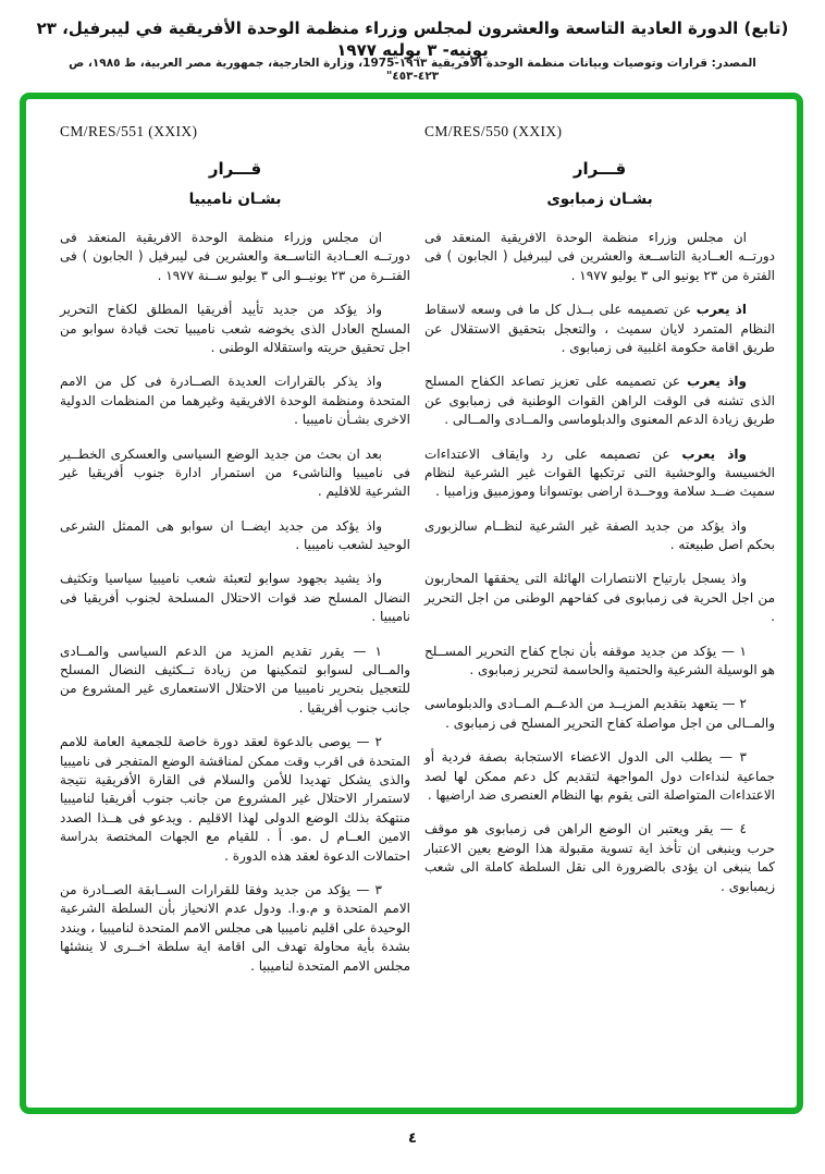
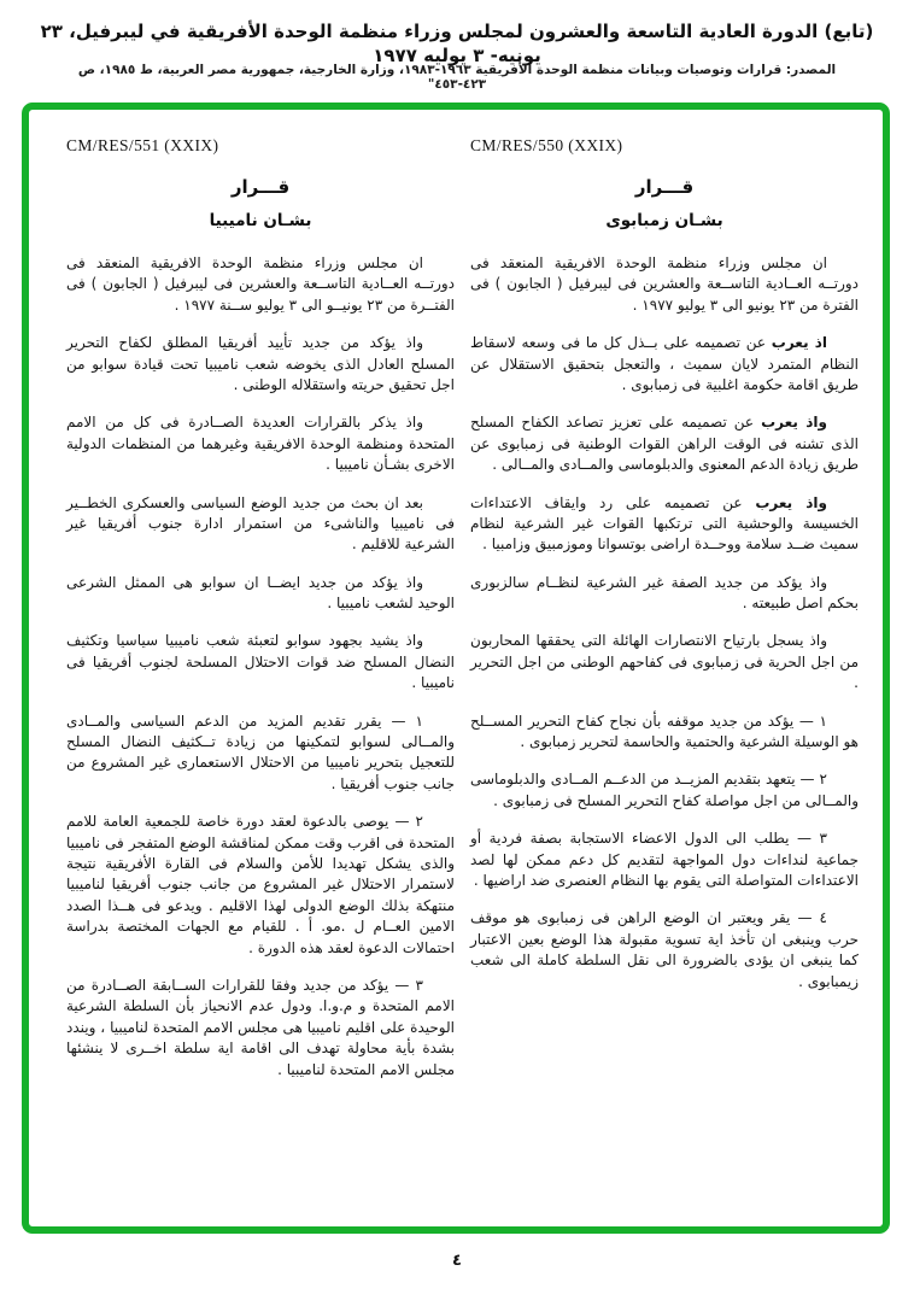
  (تابع) الدورة العادية التاسعة والعشرون لمجلس وزراء منظمة الوحدة الأفريقية في ليبرفيل، ٢٣ يونيه- ٣ يوليه ١٩٧٧
- المصدر: قرارات وتوصيات وبيانات منظمة الوحدة الأفريقية ١٩٦٣-1975، وزارة الخارجية، جمهورية مصر العربية، ط ١٩٨٥، ص ٤٢٣-٤٥٣"
+ المصدر: قرارات وتوصيات وبيانات منظمة الوحدة الأفريقية ١٩٦٣-١٩٨٣، وزارة الخارجية، جمهورية مصر العربية، ط ١٩٨٥، ص ٤٢٣-٤٥٣"
  CM/RES/550 (XXIX)
  قـــرار
  بشـان زمبابوى
  ان مجلس وزراء منظمة الوحدة الافريقية المنعقد فى دورتــه العــادية التاســعة والعشرين فى ليبرفيل ( الجابون ) فى الفترة من ٢٣ يونيو الى ٣ يوليو ١٩٧٧ .
  اذ يعرب عن تصميمه على بــذل كل ما فى وسعه لاسقاط النظام المتمرد لايان سميث ، والتعجل بتحقيق الاستقلال عن طريق اقامة حكومة اغلبية فى زمبابوى .
  واذ يعرب عن تصميمه على تعزيز تصاعد الكفاح المسلح الذى تشنه فى الوقت الراهن القوات الوطنية فى زمبابوى عن طريق زيادة الدعم المعنوى والدبلوماسى والمــادى والمــالى .
  واذ يعرب عن تصميمه على رد وايقاف الاعتداءات الخسيسة والوحشية التى ترتكبها القوات غير الشرعية لنظام سميث ضــد سلامة ووحــدة اراضى بوتسوانا وموزمبيق وزامبيا .
  واذ يؤكد من جديد الصفة غير الشرعية لنظــام سالزبورى بحكم اصل طبيعته .
  واذ يسجل بارتياح الانتصارات الهائلة التى يحققها المحاربون من اجل الحرية فى زمبابوى فى كفاحهم الوطنى من اجل التحرير .
  ١ — يؤكد من جديد موقفه بأن نجاح كفاح التحرير المســلح هو الوسيلة الشرعية والحتمية والحاسمة لتحرير زمبابوى .
  ٢ — يتعهد بتقديم المزيــد من الدعــم المــادى والدبلوماسى والمــالى من اجل مواصلة كفاح التحرير المسلح فى زمبابوى .
  ٣ — يطلب الى الدول الاعضاء الاستجابة بصفة فردية أو جماعية لنداءات دول المواجهة لتقديم كل دعم ممكن لها لصد الاعتداءات المتواصلة التى يقوم بها النظام العنصرى ضد اراضيها .
  ٤ — يقر ويعتبر ان الوضع الراهن فى زمبابوى هو موقف حرب وينبغى ان تأخذ اية تسوية مقبولة هذا الوضع بعين الاعتبار كما ينبغى ان يؤدى بالضرورة الى نقل السلطة كاملة الى شعب زيمبابوى .
  CM/RES/551 (XXIX)
  قـــرار
  بشـان ناميبيا
  ان مجلس وزراء منظمة الوحدة الافريقية المنعقد فى دورتــه العــادية التاســعة والعشرين فى ليبرفيل ( الجابون ) فى الفتــرة من ٢٣ يونيــو الى ٣ يوليو ســنة ١٩٧٧ .
  واذ يؤكد من جديد تأييد أفريقيا المطلق لكفاح التحرير المسلح العادل الذى يخوضه شعب ناميبيا تحت قيادة سوابو من اجل تحقيق حريته واستقلاله الوطنى .
  واذ يذكر بالقرارات العديدة الصــادرة فى كل من الامم المتحدة ومنظمة الوحدة الافريقية وغيرهما من المنظمات الدولية الاخرى بشـأن ناميبيا .
  بعد ان بحث من جديد الوضع السياسى والعسكرى الخطــير فى ناميبيا والناشىء من استمرار ادارة جنوب أفريقيا غير الشرعية للاقليم .
  واذ يؤكد من جديد ايضــا ان سوابو هى الممثل الشرعى الوحيد لشعب ناميبيا .
  واذ يشيد بجهود سوابو لتعبئة شعب ناميبيا سياسيا وتكثيف النضال المسلح ضد قوات الاحتلال المسلحة لجنوب أفريقيا فى ناميبيا .
  ١ — يقرر تقديم المزيد من الدعم السياسى والمــادى والمــالى لسوابو لتمكينها من زيادة تــكثيف النضال المسلح للتعجيل بتحرير ناميبيا من الاحتلال الاستعمارى غير المشروع من جانب جنوب أفريقيا .
  ٢ — يوصى بالدعوة لعقد دورة خاصة للجمعية العامة للامم المتحدة فى اقرب وقت ممكن لمناقشة الوضع المتفجر فى ناميبيا والذى يشكل تهديدا للأمن والسلام فى القارة الأفريقية نتيجة لاستمرار الاحتلال غير المشروع من جانب جنوب أفريقيا لناميبيا منتهكة بذلك الوضع الدولى لهذا الاقليم . ويدعو فى هــذا الصدد الامين العــام ل .مو. أ . للقيام مع الجهات المختصة بدراسة احتمالات الدعوة لعقد هذه الدورة .
  ٣ — يؤكد من جديد وفقا للقرارات الســابقة الصــادرة من الامم المتحدة و م.و.ا. ودول عدم الانحياز بأن السلطة الشرعية الوحيدة على اقليم ناميبيا هى مجلس الامم المتحدة لناميبيا ، ويندد بشدة بأية محاولة تهدف الى اقامة اية سلطة اخــرى لا ينشئها مجلس الامم المتحدة لناميبيا .
  ٤
